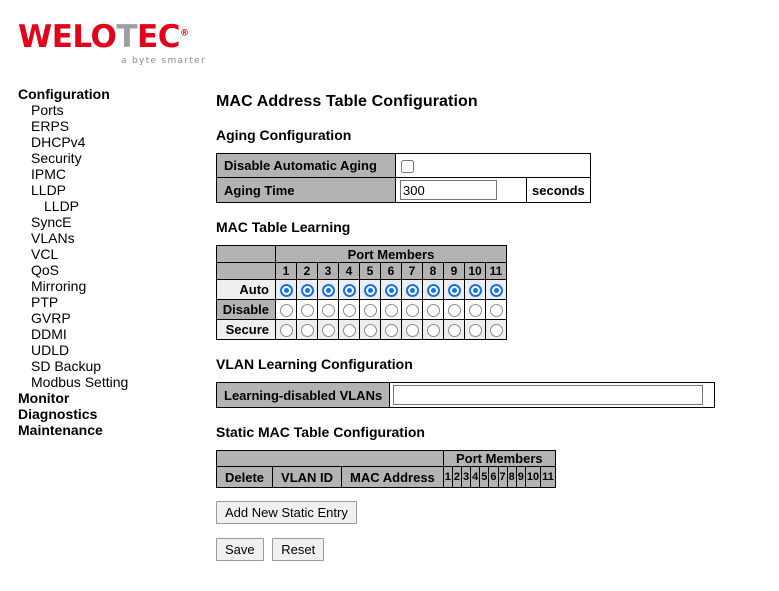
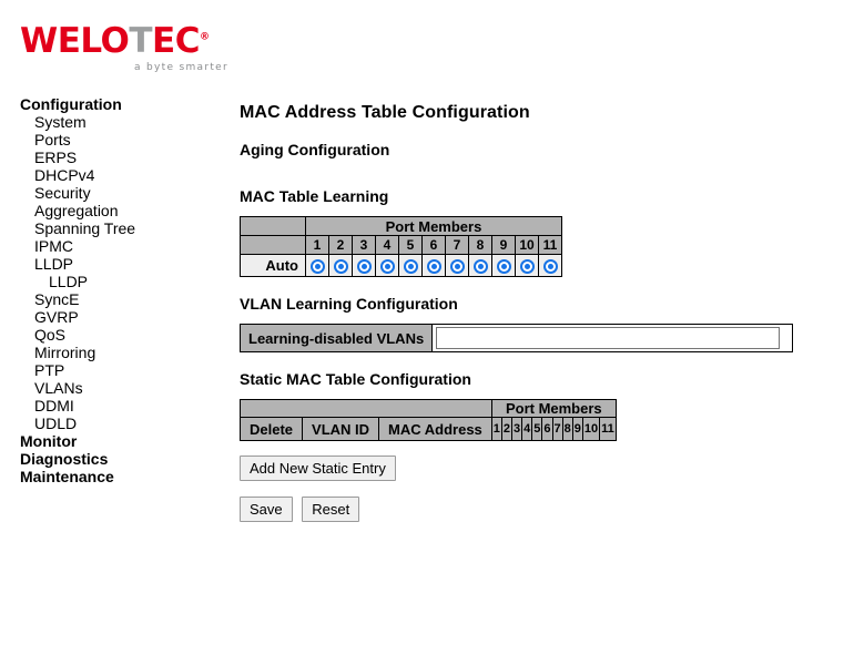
  WELOTEC®
  a byte smarter
  Configuration
+ System
  Ports
  ERPS
  DHCPv4
  Security
+ Aggregation
+ Spanning Tree
  IPMC
  LLDP
  LLDP
  SyncE
- VLANs
+ GVRP
- VCL
  QoS
  Mirroring
  PTP
- GVRP
+ VLANs
  DDMI
  UDLD
- SD Backup
- Modbus Setting
  Monitor
  Diagnostics
  Maintenance
  MAC Address Table Configuration
  Aging Configuration
- Disable Automatic Aging
- Aging Time	300	seconds
  MAC Table Learning
  	Port Members
  	1	2	3	4	5	6	7	8	9	10	11
  Auto
- Disable
- Secure
  VLAN Learning Configuration
  Learning-disabled VLANs
  Static MAC Table Configuration
  	Port Members
  Delete	VLAN ID	MAC Address	1	2	3	4	5	6	7	8	9	10	11
  Add New Static Entry
  Save Reset
